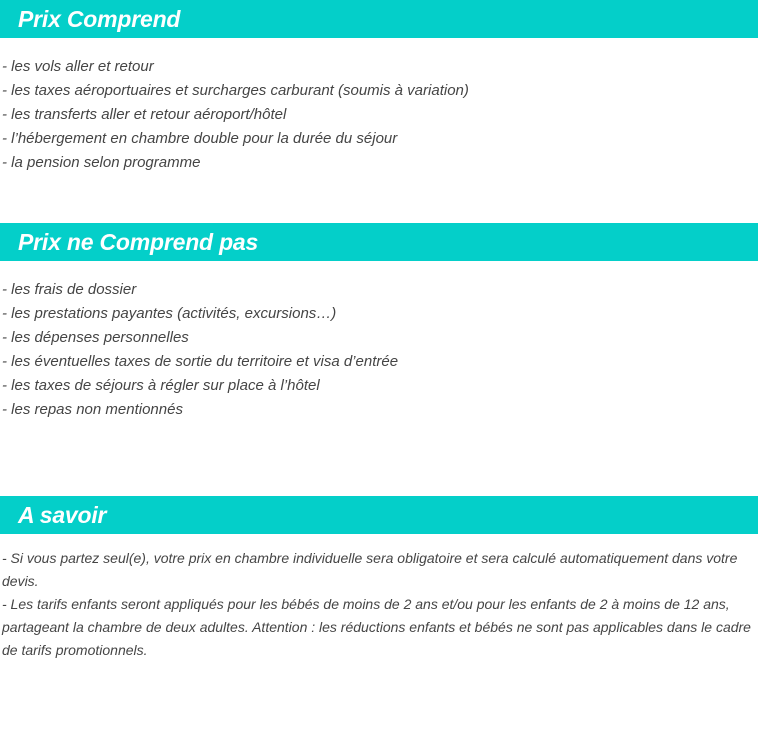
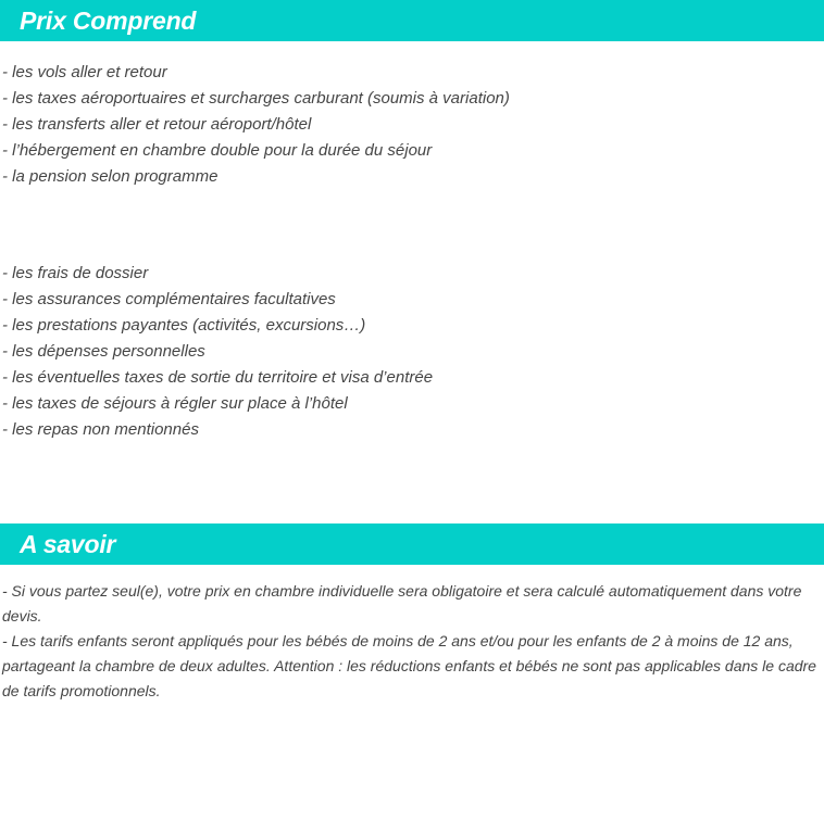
  Prix Comprend
  - les vols aller et retour
  - les taxes aéroportuaires et surcharges carburant (soumis à variation)
  - les transferts aller et retour aéroport/hôtel
  - l’hébergement en chambre double pour la durée du séjour
  - la pension selon programme
- Prix ne Comprend pas
  - les frais de dossier
+ - les assurances complémentaires facultatives
  - les prestations payantes (activités, excursions…)
  - les dépenses personnelles
  - les éventuelles taxes de sortie du territoire et visa d’entrée
  - les taxes de séjours à régler sur place à l’hôtel
  - les repas non mentionnés
  A savoir
  - Si vous partez seul(e), votre prix en chambre individuelle sera obligatoire et sera calculé automatiquement dans votre devis.
  - Les tarifs enfants seront appliqués pour les bébés de moins de 2 ans et/ou pour les enfants de 2 à moins de 12 ans, partageant la chambre de deux adultes. Attention : les réductions enfants et bébés ne sont pas applicables dans le cadre de tarifs promotionnels.
